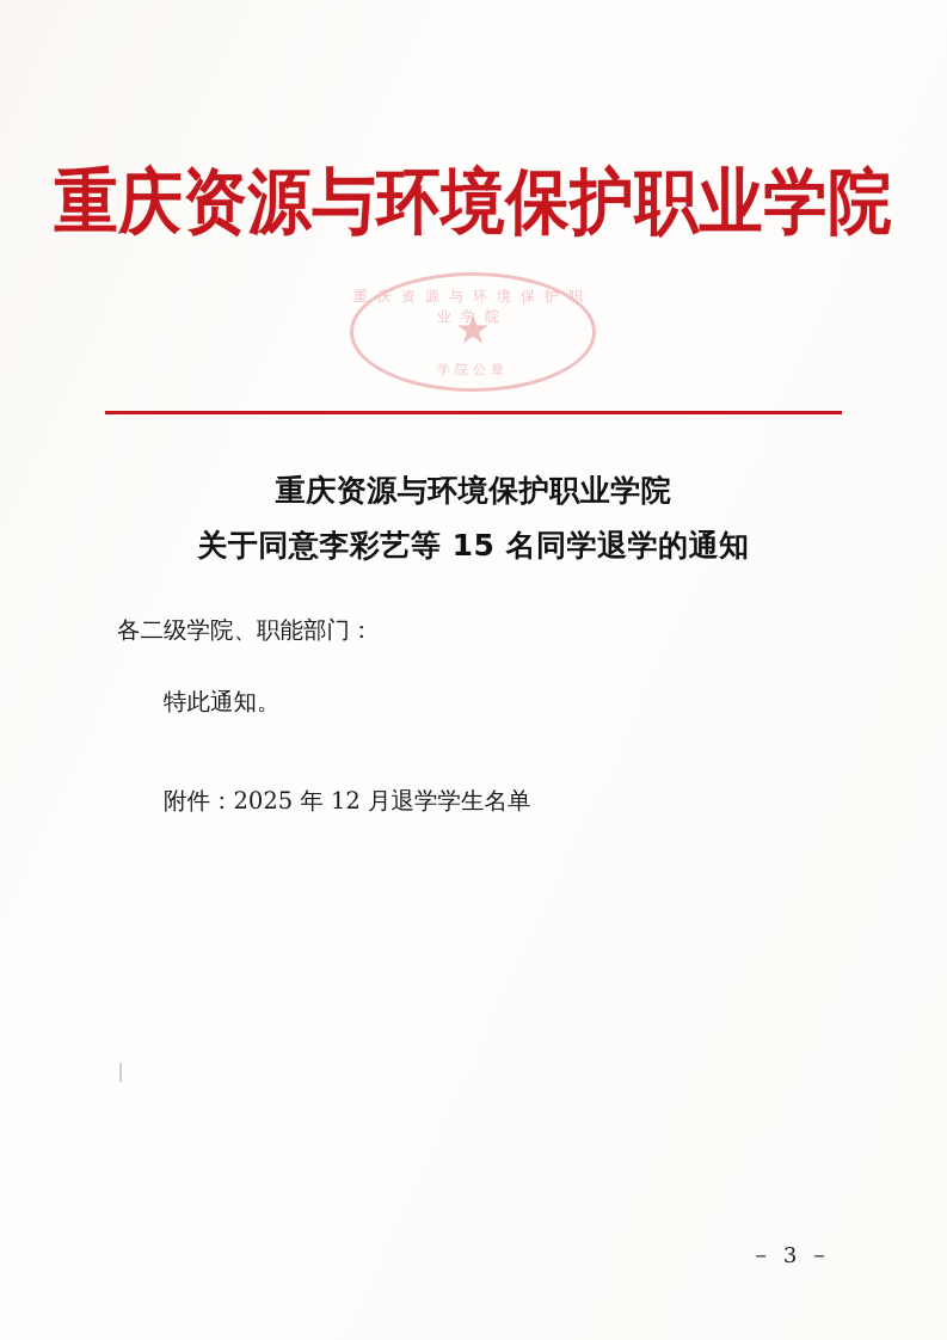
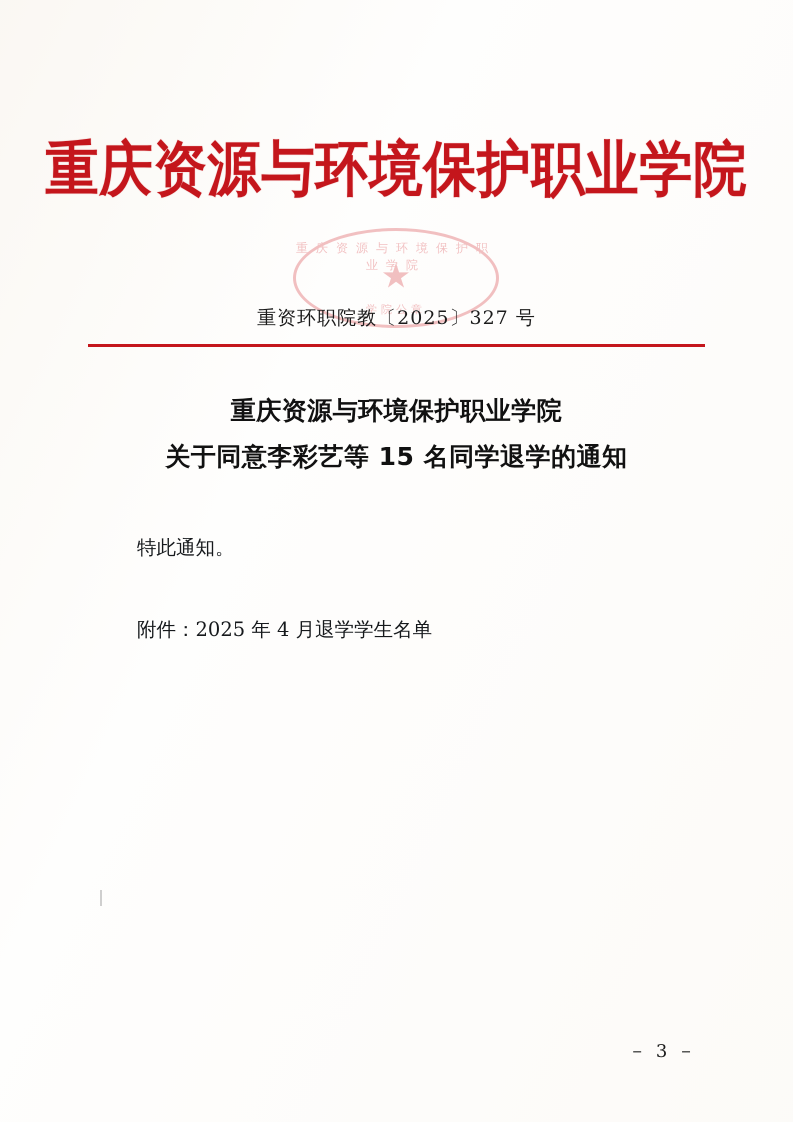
  重庆资源与环境保护职业学院
  重庆资源与环境保护职业学院
  ★
  学院公章
+ 重资环职院教〔2025〕327 号
  重庆资源与环境保护职业学院
  关于同意李彩艺等 15 名同学退学的通知
- 各二级学院、职能部门：
  特此通知。
- 附件：2025 年 12 月退学学生名单
+ 附件：2025 年 4 月退学学生名单
  － 3 －
